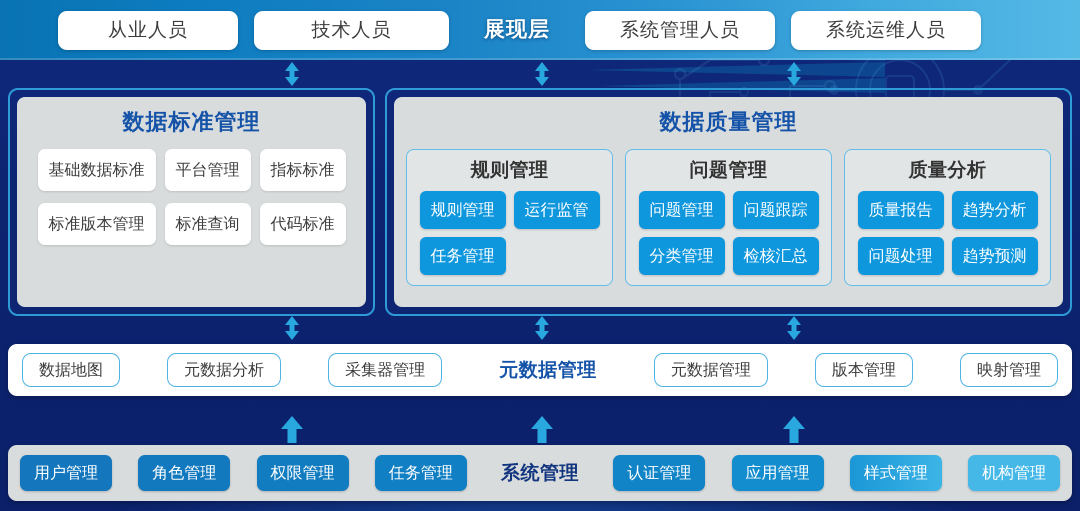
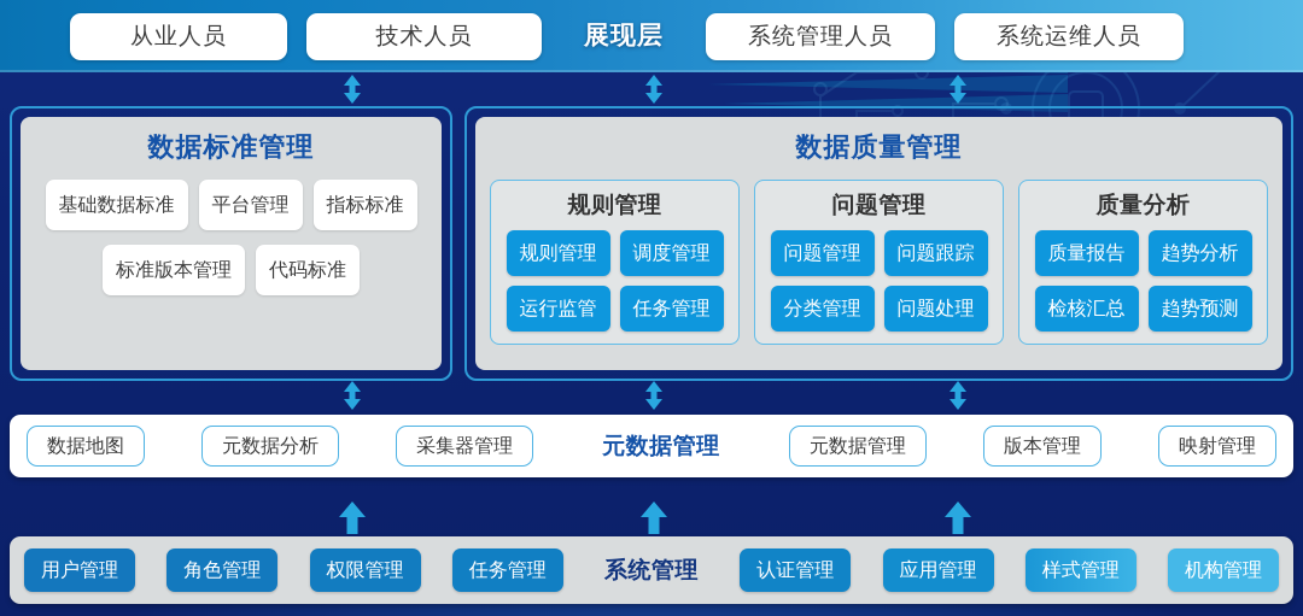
  从业人员
  技术人员
  展现层
  系统管理人员
  系统运维人员
  数据标准管理
  基础数据标准
  平台管理
  指标标准
  标准版本管理
- 标准查询
  代码标准
  数据质量管理
  规则管理
  规则管理
+ 调度管理
  运行监管
  任务管理
  问题管理
  问题管理
  问题跟踪
  分类管理
- 检核汇总
+ 问题处理
  质量分析
  质量报告
  趋势分析
- 问题处理
+ 检核汇总
  趋势预测
  数据地图
  元数据分析
  采集器管理
  元数据管理
  元数据管理
  版本管理
  映射管理
  用户管理
  角色管理
  权限管理
  任务管理
  系统管理
  认证管理
  应用管理
  样式管理
  机构管理
